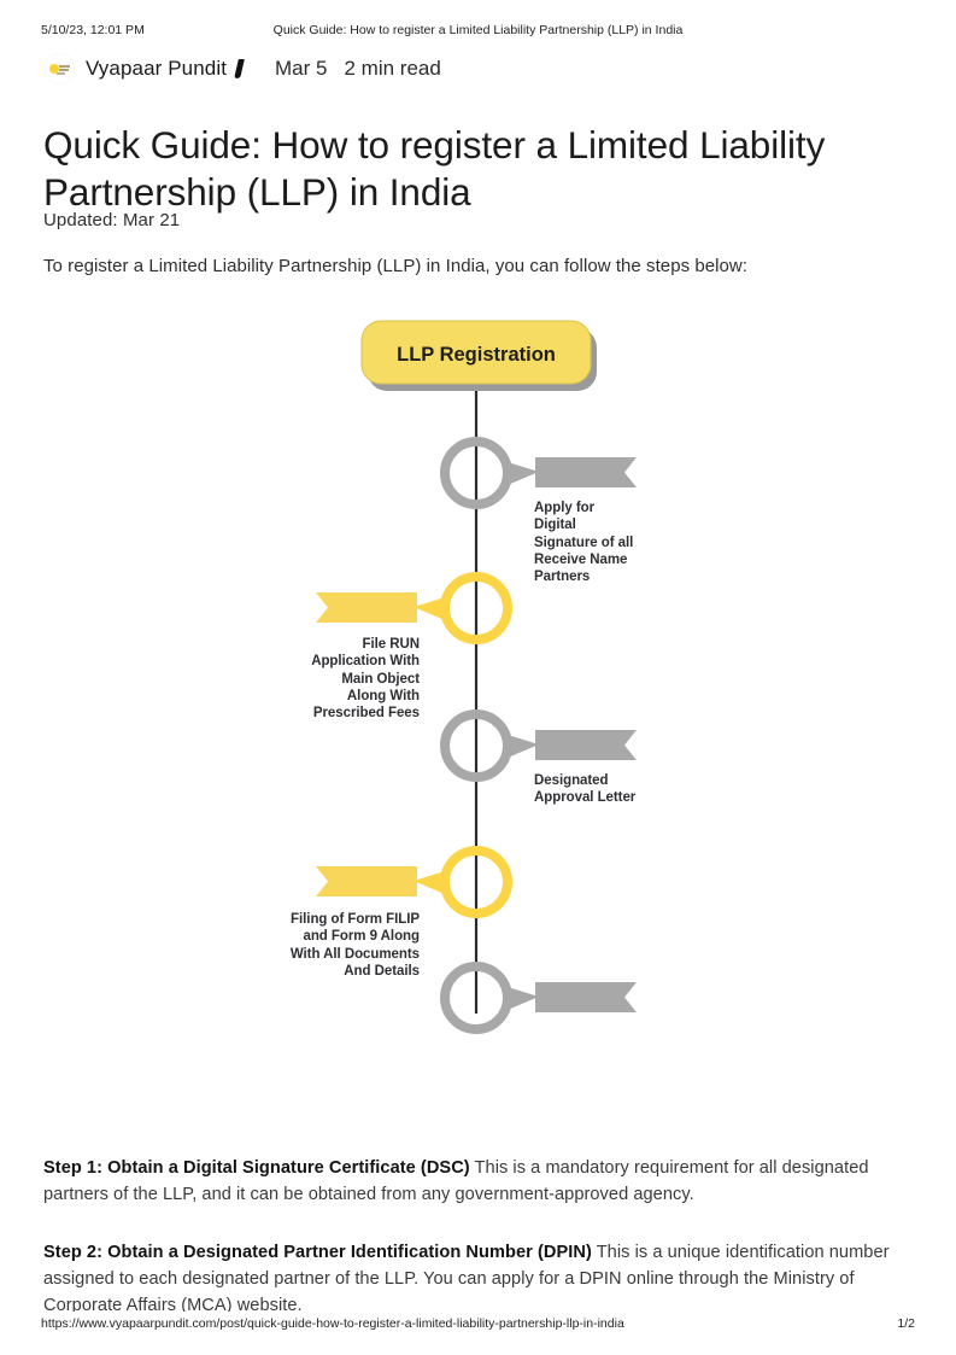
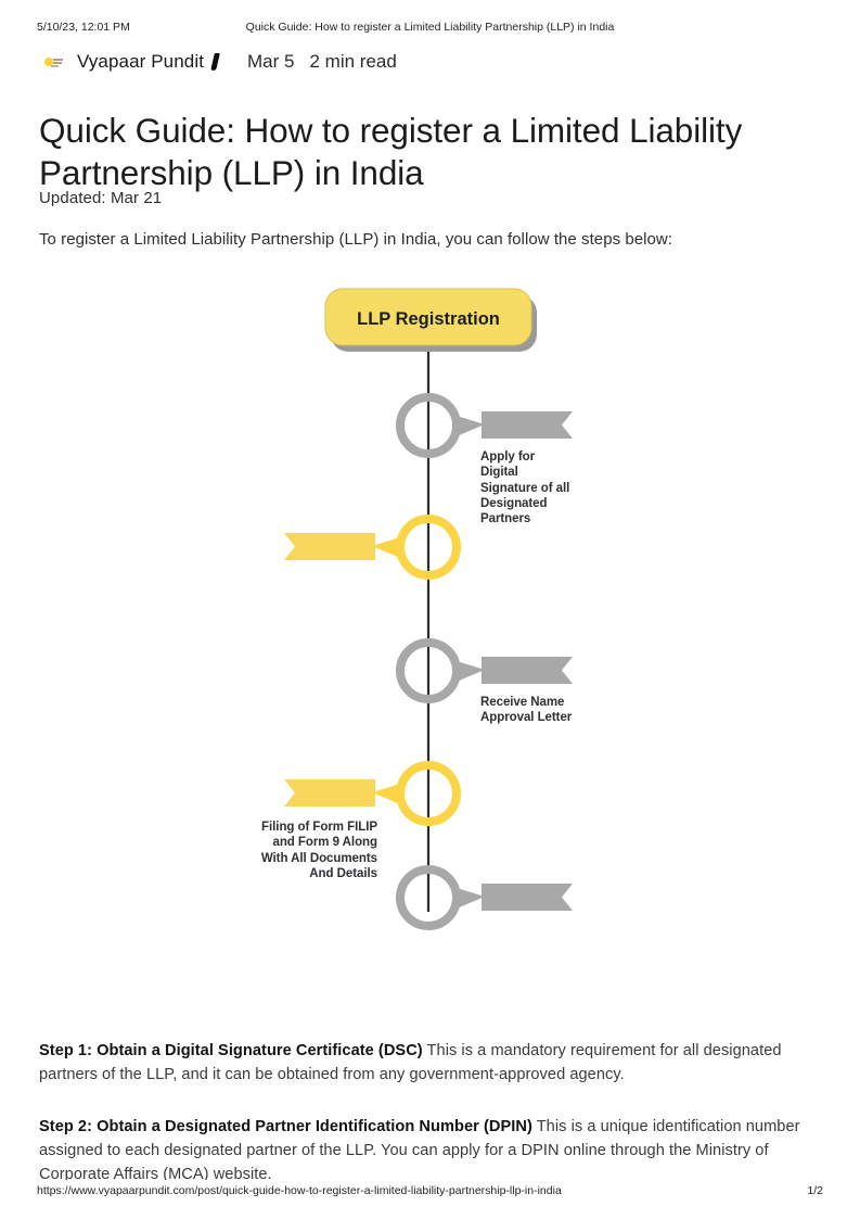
  5/10/23, 12:01 PM
  Quick Guide: How to register a Limited Liability Partnership (LLP) in India
  Vyapaar Pundit
  Mar 5
  2 min read
  Quick Guide: How to register a Limited Liability Partnership (LLP) in India
  Updated: Mar 21
  To register a Limited Liability Partnership (LLP) in India, you can follow the steps below:
  LLP Registration
  Apply for
  Digital
  Signature of all
- Receive Name
+ Designated
  Partners
- File RUN
- Application With
- Main Object
- Along With
- Prescribed Fees
- Designated
+ Receive Name
  Approval Letter
  Filing of Form FILIP
  and Form 9 Along
  With All Documents
  And Details
  Step 1: Obtain a Digital Signature Certificate (DSC) This is a mandatory requirement for all designated partners of the LLP, and it can be obtained from any government-approved agency.
  Step 2: Obtain a Designated Partner Identification Number (DPIN) This is a unique identification number assigned to each designated partner of the LLP. You can apply for a DPIN online through the Ministry of Corporate Affairs (MCA) website.
  https://www.vyapaarpundit.com/post/quick-guide-how-to-register-a-limited-liability-partnership-llp-in-india
  1/2
